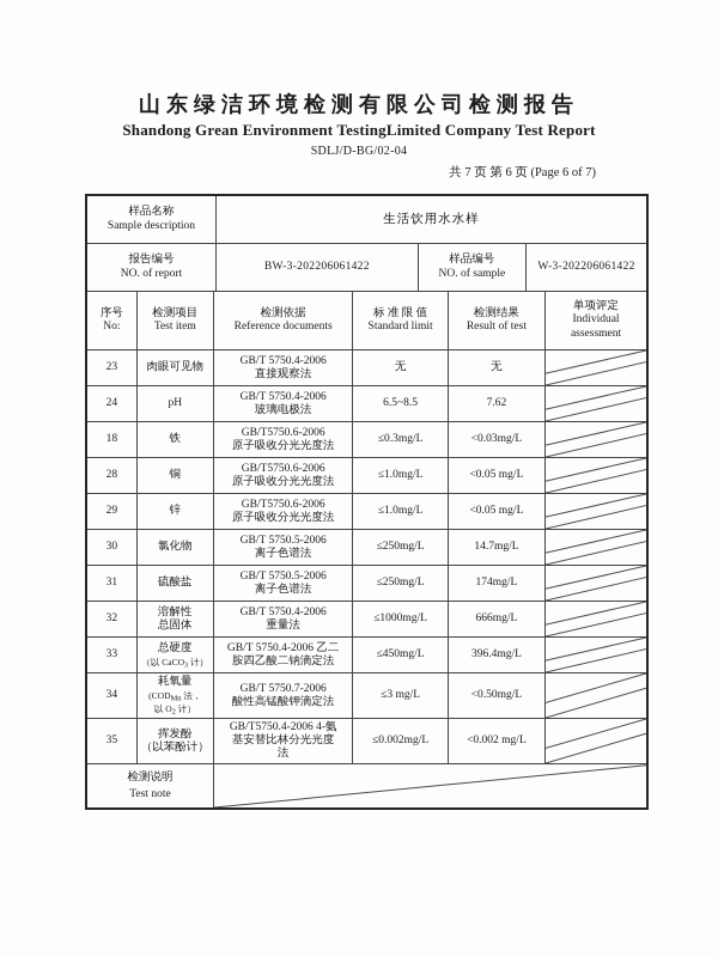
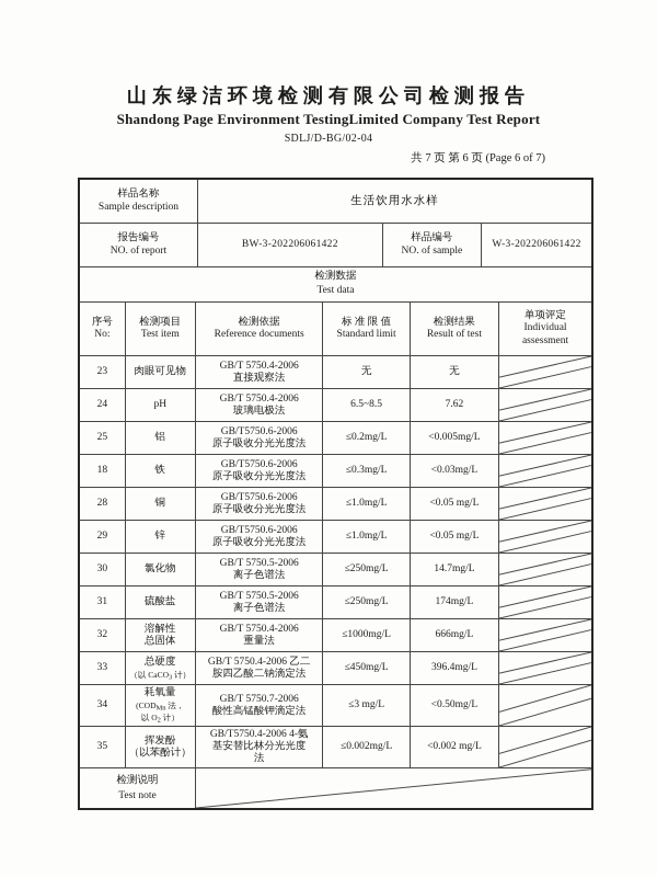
  山东绿洁环境检测有限公司检测报告
- Shandong Grean Environment TestingLimited Company Test Report
+ Shandong Page Environment TestingLimited Company Test Report
  SDLJ/D-BG/02-04
  共 7 页 第 6 页 (Page 6 of 7)
  样品名称 Sample description	生活饮用水水样
  报告编号 NO. of report	BW-3-202206061422	样品编号 NO. of sample	W-3-202206061422
+ 检测数据
+ Test data
  序号No:	检测项目Test item	检测依据Reference documents	标 准 限 值Standard limit	检测结果Result of test	单项评定Individual assessment
  23	肉眼可见物	GB/T 5750.4-2006直接观察法	无	无
  24	pH	GB/T 5750.4-2006玻璃电极法	6.5~8.5	7.62
+ 25	铝	GB/T5750.6-2006原子吸收分光光度法	≤0.2mg/L	<0.005mg/L
  18	铁	GB/T5750.6-2006原子吸收分光光度法	≤0.3mg/L	<0.03mg/L
  28	铜	GB/T5750.6-2006原子吸收分光光度法	≤1.0mg/L	<0.05 mg/L
  29	锌	GB/T5750.6-2006原子吸收分光光度法	≤1.0mg/L	<0.05 mg/L
  30	氯化物	GB/T 5750.5-2006离子色谱法	≤250mg/L	14.7mg/L
  31	硫酸盐	GB/T 5750.5-2006离子色谱法	≤250mg/L	174mg/L
  32	溶解性总固体	GB/T 5750.4-2006重量法	≤1000mg/L	666mg/L
  33	总硬度（以 CaCO 计）	GB/T 5750.4-2006 乙二胺四乙酸二钠滴定法	≤450mg/L	396.4mg/L
  34	耗氧量(COD 法，以 O 计）	GB/T 5750.7-2006酸性高锰酸钾滴定法	≤3 mg/L	<0.50mg/L
  35	挥发酚（以苯酚计）	GB/T5750.4-2006 4-氨基安替比林分光光度法	≤0.002mg/L	<0.002 mg/L
  检测说明 Test note
